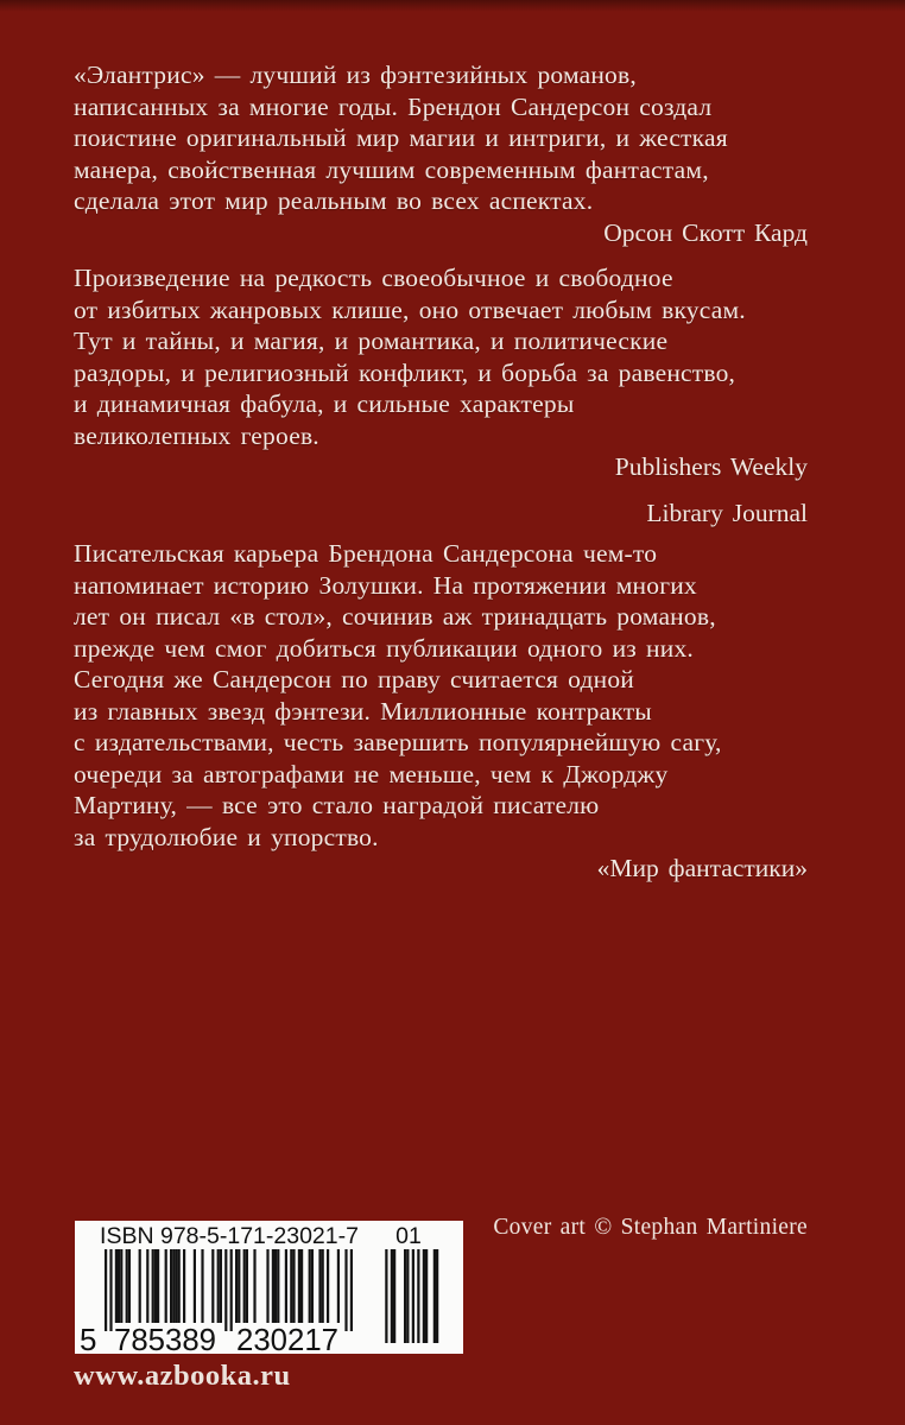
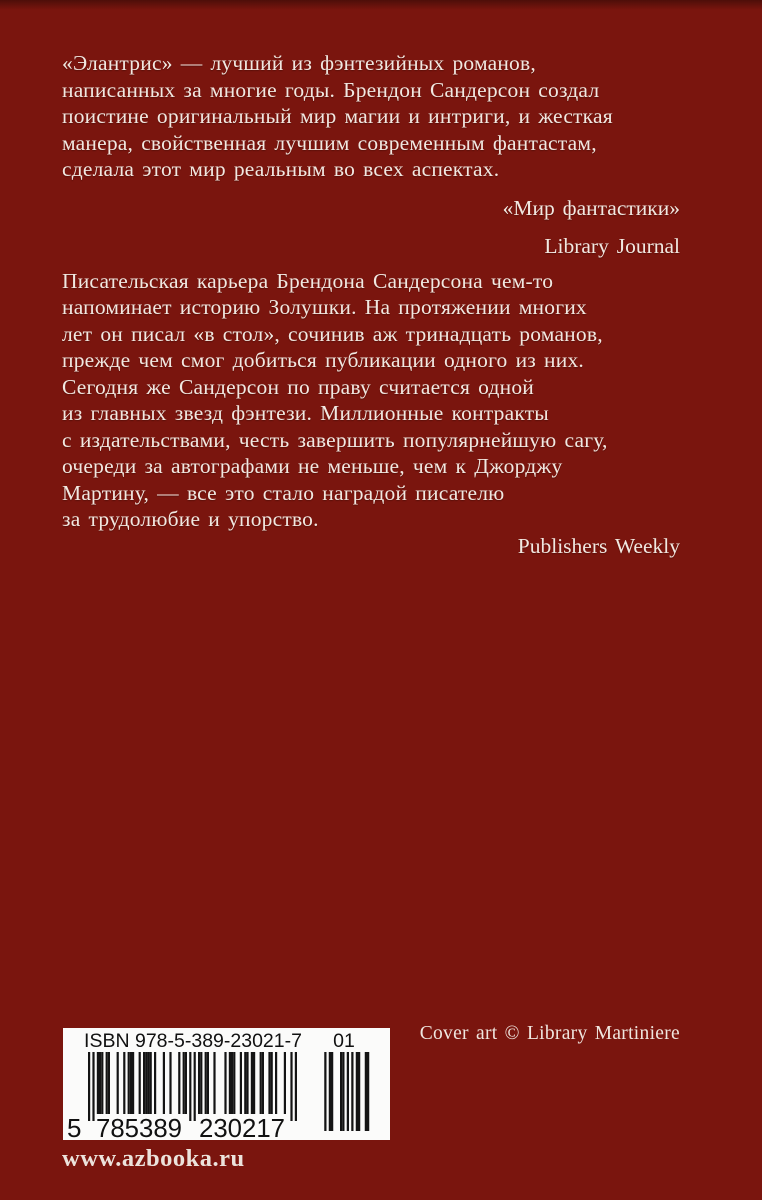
  «Элантрис» — лучший из фэнтезийных романов,
  написанных за многие годы. Брендон Сандерсон создал
  поистине оригинальный мир магии и интриги, и жесткая
  манера, свойственная лучшим современным фантастам,
  сделала этот мир реальным во всех аспектах.
- Орсон Скотт Кард
- Произведение на редкость своеобычное и свободное
- от избитых жанровых клише, оно отвечает любым вкусам.
- Тут и тайны, и магия, и романтика, и политические
- раздоры, и религиозный конфликт, и борьба за равенство,
- и динамичная фабула, и сильные характеры
- великолепных героев.
- Publishers Weekly
+ «Мир фантастики»
  Library Journal
  Писательская карьера Брендона Сандерсона чем-то
  напоминает историю Золушки. На протяжении многих
  лет он писал «в стол», сочинив аж тринадцать романов,
  прежде чем смог добиться публикации одного из них.
  Сегодня же Сандерсон по праву считается одной
  из главных звезд фэнтези. Миллионные контракты
  с издательствами, честь завершить популярнейшую сагу,
  очереди за автографами не меньше, чем к Джорджу
  Мартину, — все это стало наградой писателю
  за трудолюбие и упорство.
- «Мир фантастики»
+ Publishers Weekly
- Cover art © Stephan Martiniere
+ Cover art © Library Martiniere
- ISBN 978-5-171-23021-7
+ ISBN 978-5-389-23021-7
  01
  5
  785389
  230217
  www.azbooka.ru
